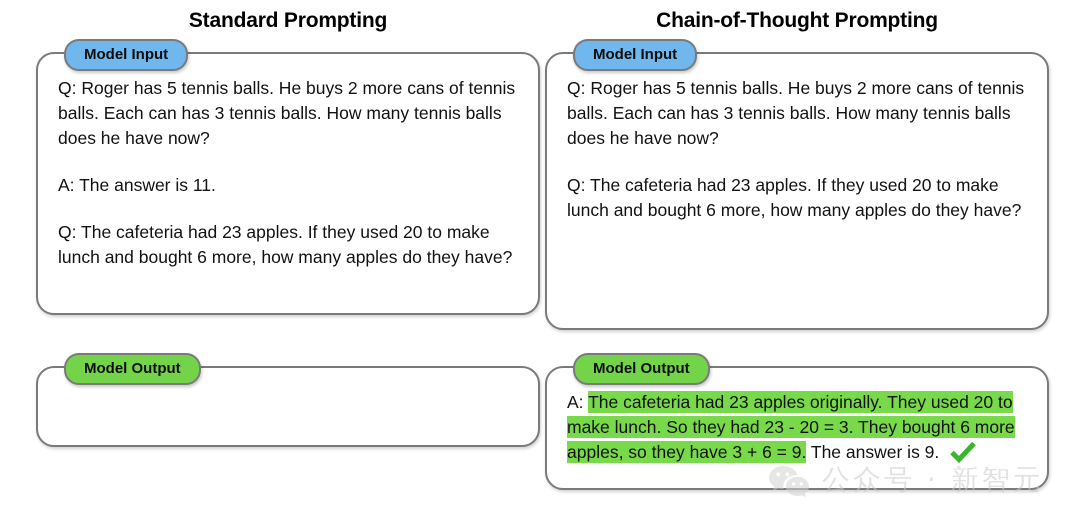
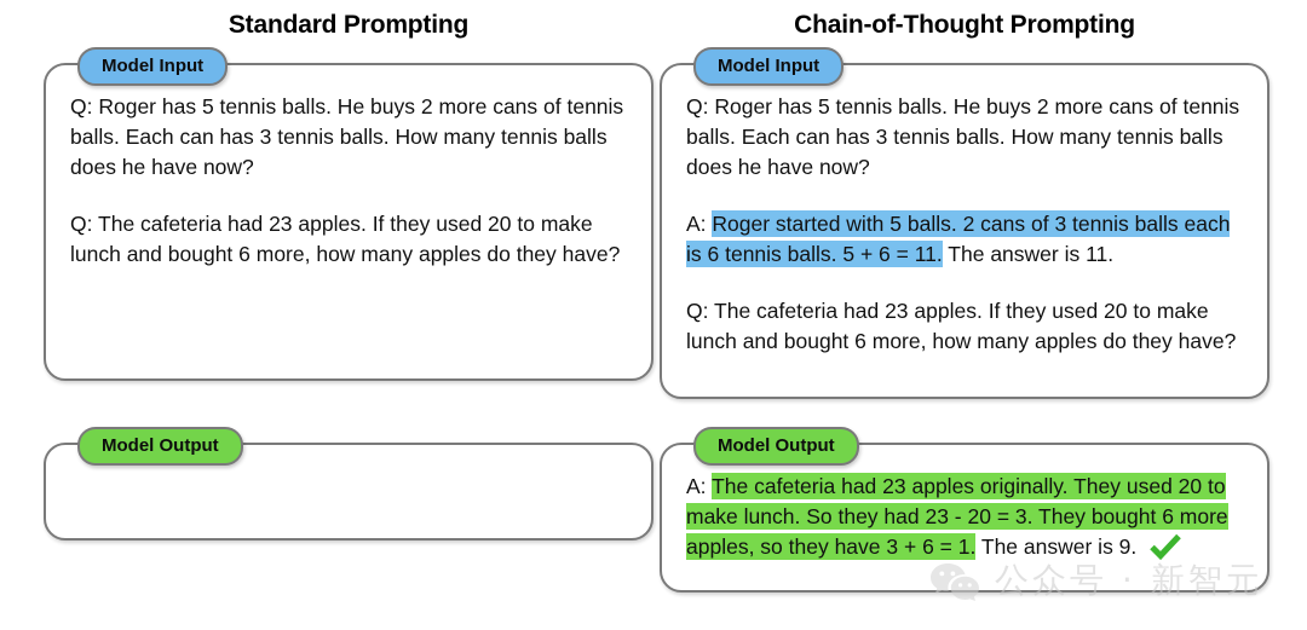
  Standard Prompting
  Model Input
  Q: Roger has 5 tennis balls. He buys 2 more cans of tennis balls. Each can has 3 tennis balls. How many tennis balls does he have now?
- A: The answer is 11.
  Q: The cafeteria had 23 apples. If they used 20 to make lunch and bought 6 more, how many apples do they have?
  Model Output
  Chain-of-Thought Prompting
  Model Input
  Q: Roger has 5 tennis balls. He buys 2 more cans of tennis balls. Each can has 3 tennis balls. How many tennis balls does he have now?
+ A: Roger started with 5 balls. 2 cans of 3 tennis balls each is 6 tennis balls. 5 + 6 = 11. The answer is 11.
  Q: The cafeteria had 23 apples. If they used 20 to make lunch and bought 6 more, how many apples do they have?
  Model Output
- A: The cafeteria had 23 apples originally. They used 20 to make lunch. So they had 23 - 20 = 3. They bought 6 more apples, so they have 3 + 6 = 9. The answer is 9.
+ A: The cafeteria had 23 apples originally. They used 20 to make lunch. So they had 23 - 20 = 3. They bought 6 more apples, so they have 3 + 6 = 1. The answer is 9.
  公众号 · 新智元
